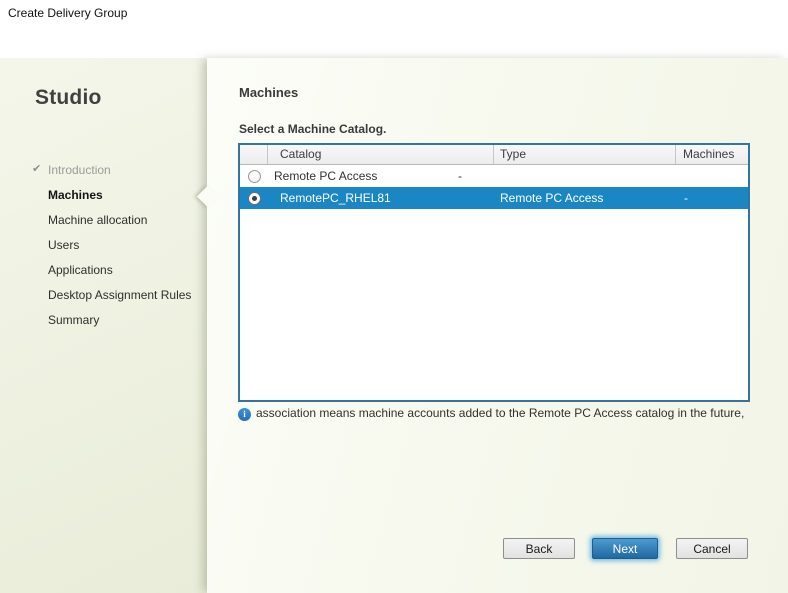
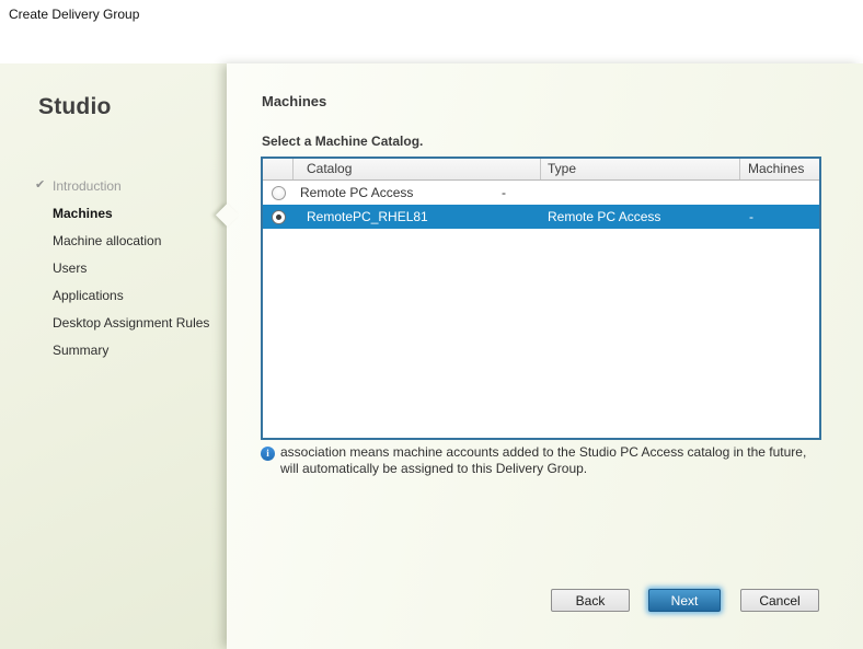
  Create Delivery Group
  Studio
  ✔
  Introduction
  Machines
  Machine allocation
  Users
  Applications
  Desktop Assignment Rules
  Summary
  Machines
  Select a Machine Catalog.
  Catalog
  Type
  Machines
  Remote PC Access
  -
  RemotePC_RHEL81
  Remote PC Access
  -
  i
- association means machine accounts added to the Remote PC Access catalog in the future,
+ association means machine accounts added to the Studio PC Access catalog in the future,
+ will automatically be assigned to this Delivery Group.
  Back
  Next
  Cancel
